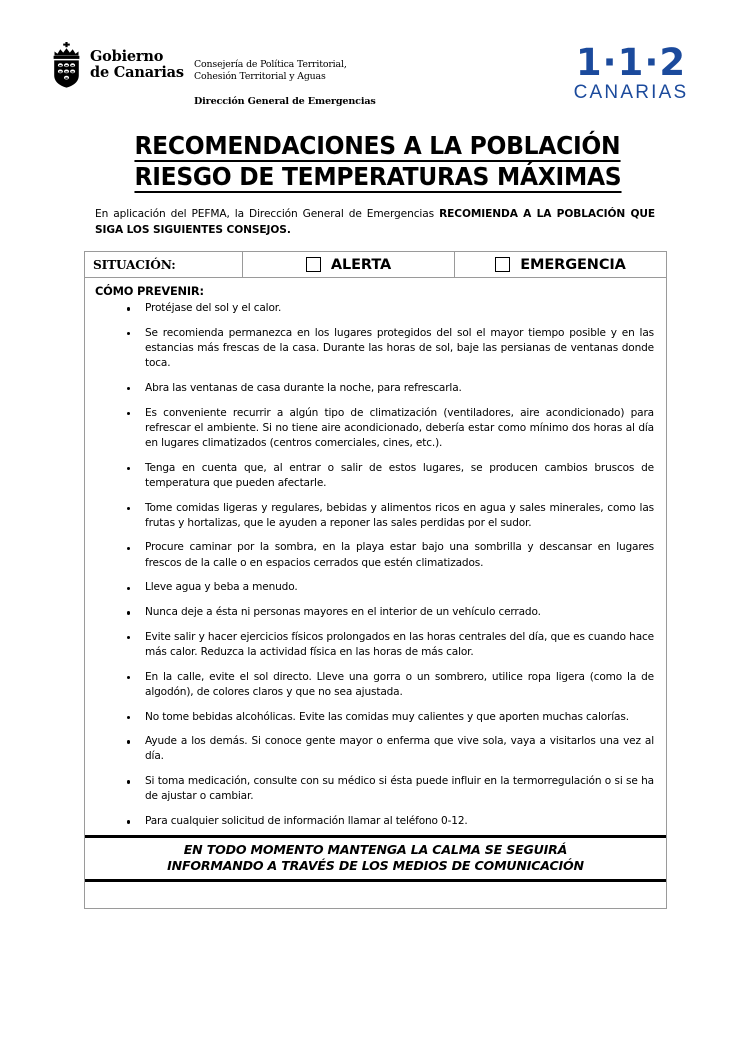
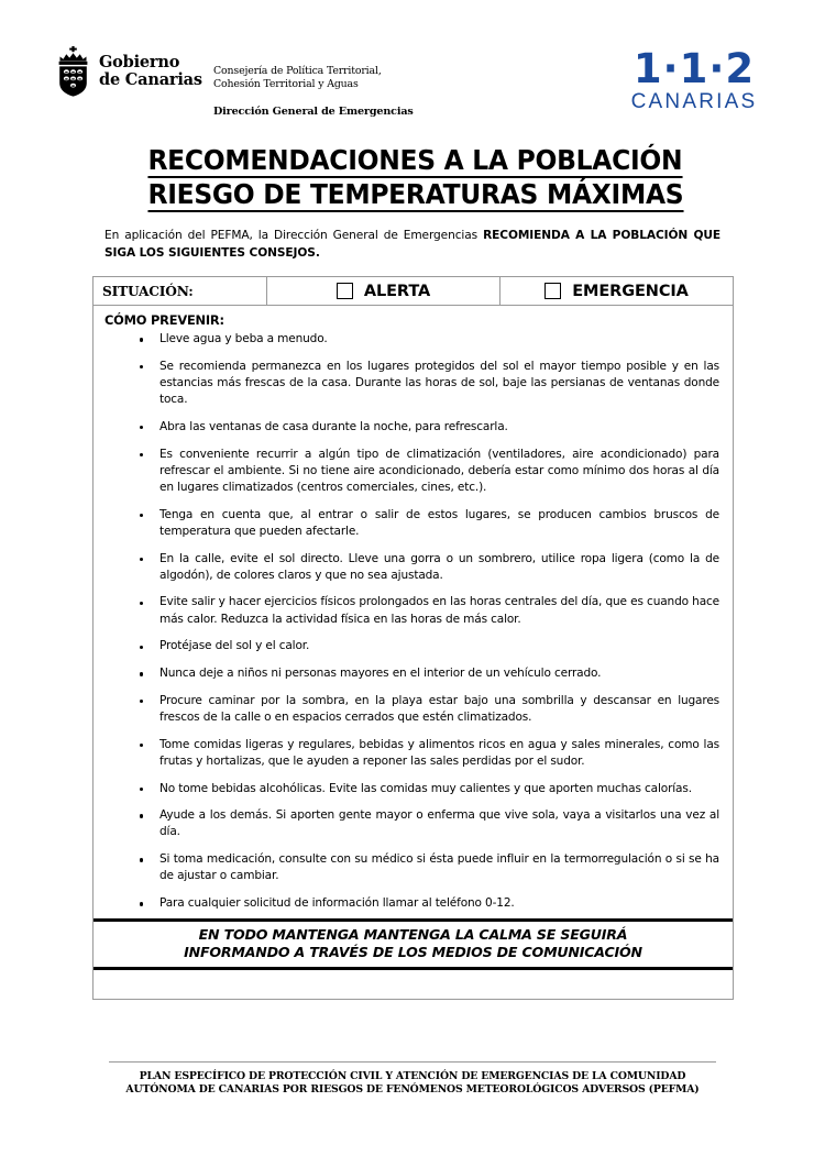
  Gobierno
  de Canarias
  Consejería de Política Territorial,
  Cohesión Territorial y Aguas
  Dirección General de Emergencias
  1·1·2
  CANARIAS
  RECOMENDACIONES A LA POBLACIÓN
  RIESGO DE TEMPERATURAS MÁXIMAS
  En aplicación del PEFMA, la Dirección General de Emergencias RECOMIENDA A LA POBLACIÓN QUE SIGA LOS SIGUIENTES CONSEJOS.
  SITUACIÓN:
  ALERTA
  EMERGENCIA
  CÓMO PREVENIR:
- Protéjase del sol y el calor.
+ Lleve agua y beba a menudo.
  Se recomienda permanezca en los lugares protegidos del sol el mayor tiempo posible y en las estancias más frescas de la casa. Durante las horas de sol, baje las persianas de ventanas donde toca.
  Abra las ventanas de casa durante la noche, para refrescarla.
  Es conveniente recurrir a algún tipo de climatización (ventiladores, aire acondicionado) para refrescar el ambiente. Si no tiene aire acondicionado, debería estar como mínimo dos horas al día en lugares climatizados (centros comerciales, cines, etc.).
  Tenga en cuenta que, al entrar o salir de estos lugares, se producen cambios bruscos de temperatura que pueden afectarle.
- Tome comidas ligeras y regulares, bebidas y alimentos ricos en agua y sales minerales, como las frutas y hortalizas, que le ayuden a reponer las sales perdidas por el sudor.
+ En la calle, evite el sol directo. Lleve una gorra o un sombrero, utilice ropa ligera (como la de algodón), de colores claros y que no sea ajustada.
- Procure caminar por la sombra, en la playa estar bajo una sombrilla y descansar en lugares frescos de la calle o en espacios cerrados que estén climatizados.
+ Evite salir y hacer ejercicios físicos prolongados en las horas centrales del día, que es cuando hace más calor. Reduzca la actividad física en las horas de más calor.
- Lleve agua y beba a menudo.
+ Protéjase del sol y el calor.
- Nunca deje a ésta ni personas mayores en el interior de un vehículo cerrado.
+ Nunca deje a niños ni personas mayores en el interior de un vehículo cerrado.
- Evite salir y hacer ejercicios físicos prolongados en las horas centrales del día, que es cuando hace más calor. Reduzca la actividad física en las horas de más calor.
+ Procure caminar por la sombra, en la playa estar bajo una sombrilla y descansar en lugares frescos de la calle o en espacios cerrados que estén climatizados.
- En la calle, evite el sol directo. Lleve una gorra o un sombrero, utilice ropa ligera (como la de algodón), de colores claros y que no sea ajustada.
+ Tome comidas ligeras y regulares, bebidas y alimentos ricos en agua y sales minerales, como las frutas y hortalizas, que le ayuden a reponer las sales perdidas por el sudor.
  No tome bebidas alcohólicas. Evite las comidas muy calientes y que aporten muchas calorías.
- Ayude a los demás. Si conoce gente mayor o enferma que vive sola, vaya a visitarlos una vez al día.
+ Ayude a los demás. Si aporten gente mayor o enferma que vive sola, vaya a visitarlos una vez al día.
  Si toma medicación, consulte con su médico si ésta puede influir en la termorregulación o si se ha de ajustar o cambiar.
  Para cualquier solicitud de información llamar al teléfono 0-12.
- EN TODO MOMENTO MANTENGA LA CALMA SE SEGUIRÁ
+ EN TODO MANTENGA MANTENGA LA CALMA SE SEGUIRÁ
  INFORMANDO A TRAVÉS DE LOS MEDIOS DE COMUNICACIÓN
+ PLAN ESPECÍFICO DE PROTECCIÓN CIVIL Y ATENCIÓN DE EMERGENCIAS DE LA COMUNIDAD
+ AUTÓNOMA DE CANARIAS POR RIESGOS DE FENÓMENOS METEOROLÓGICOS ADVERSOS (PEFMA)
